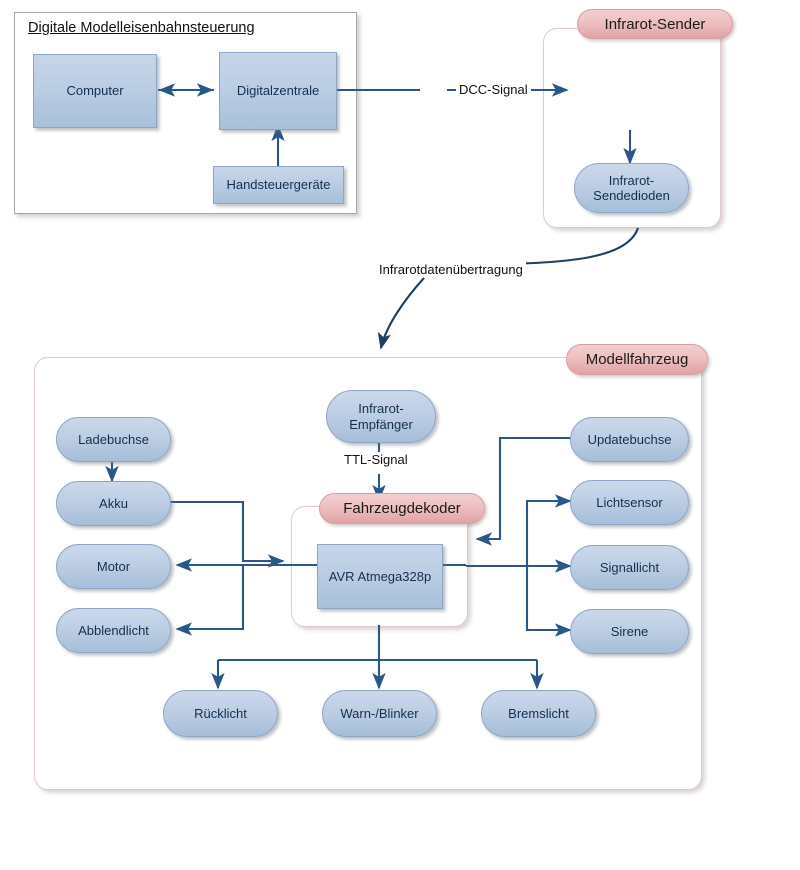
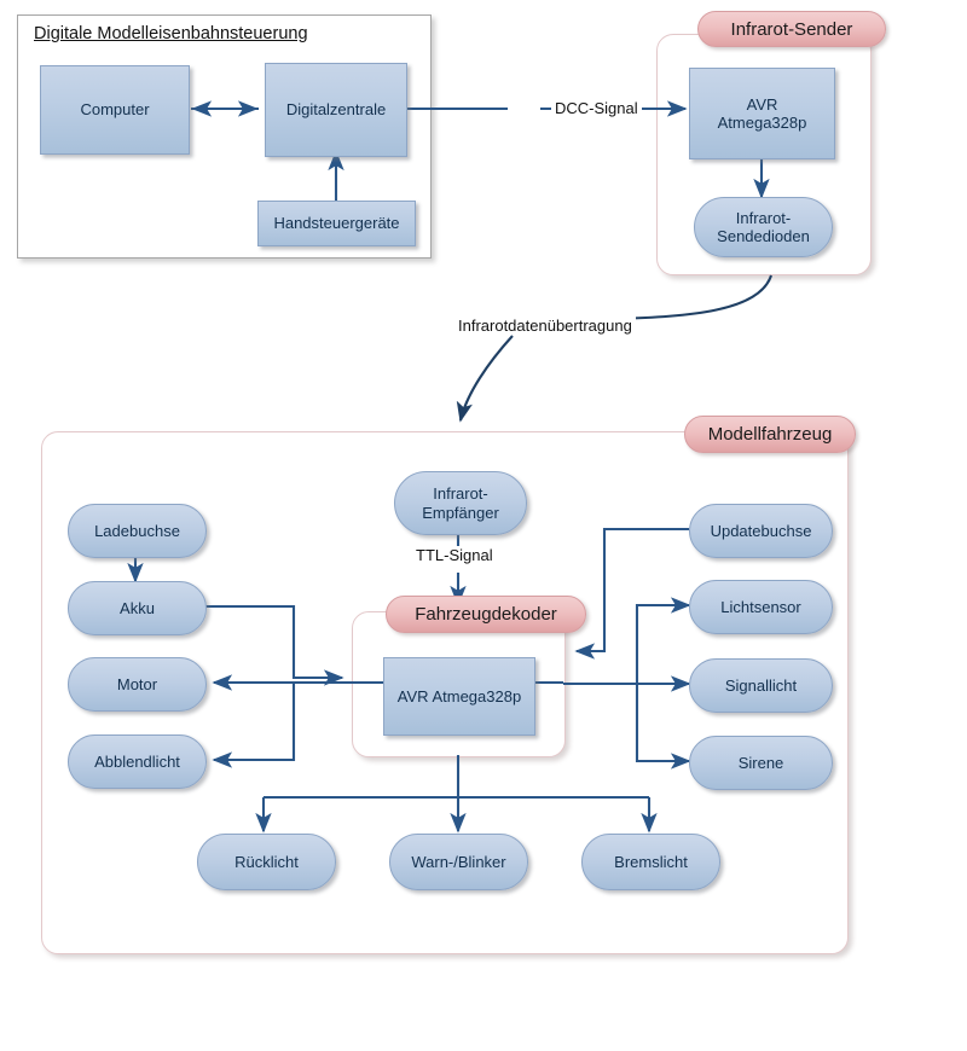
  Digitale Modelleisenbahnsteuerung
  Computer
  Digitalzentrale
  Handsteuergeräte
  Infrarot-Sender
+ AVR
+ Atmega328p
  Infrarot-
  Sendedioden
  Modellfahrzeug
  Infrarot-
  Empfänger
  Fahrzeugdekoder
  AVR Atmega328p
  Ladebuchse
  Akku
  Motor
  Abblendlicht
  Updatebuchse
  Lichtsensor
  Signallicht
  Sirene
  Rücklicht
  Warn-/Blinker
  Bremslicht
  DCC-Signal
  Infrarotdatenübertragung
  TTL-Signal
